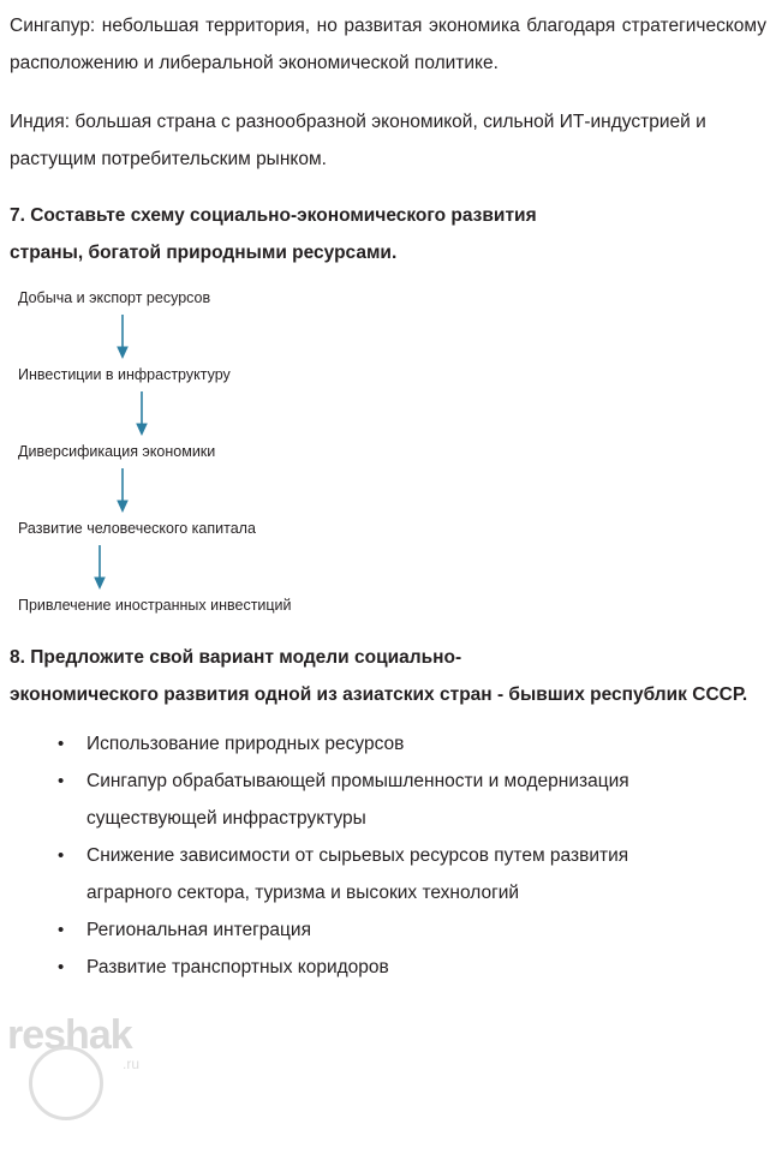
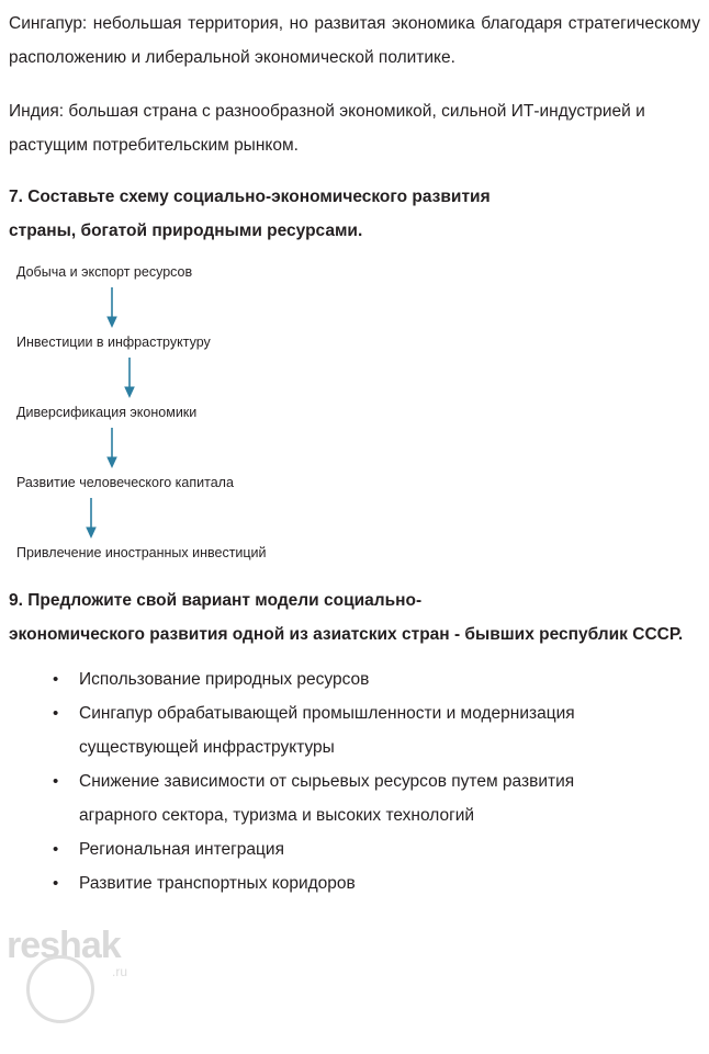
  Сингапур: небольшая территория, но развитая экономика благодаря стратегическому расположению и либеральной экономической политике.
  Индия: большая страна с разнообразной экономикой, сильной ИТ-индустрией и растущим потребительским рынком.
  7. Составьте схему социально-экономического развития
  страны, богатой природными ресурсами.
  Добыча и экспорт ресурсов
  Инвестиции в инфраструктуру
  Диверсификация экономики
  Развитие человеческого капитала
  Привлечение иностранных инвестиций
- 8. Предложите свой вариант модели социально-
+ 9. Предложите свой вариант модели социально-
  экономического развития одной из азиатских стран - бывших республик СССР.
  Использование природных ресурсов
  Сингапур обрабатывающей промышленности и модернизация
  существующей инфраструктуры
  Снижение зависимости от сырьевых ресурсов путем развития
  аграрного сектора, туризма и высоких технологий
  Региональная интеграция
  Развитие транспортных коридоров
  reshak
  .ru
